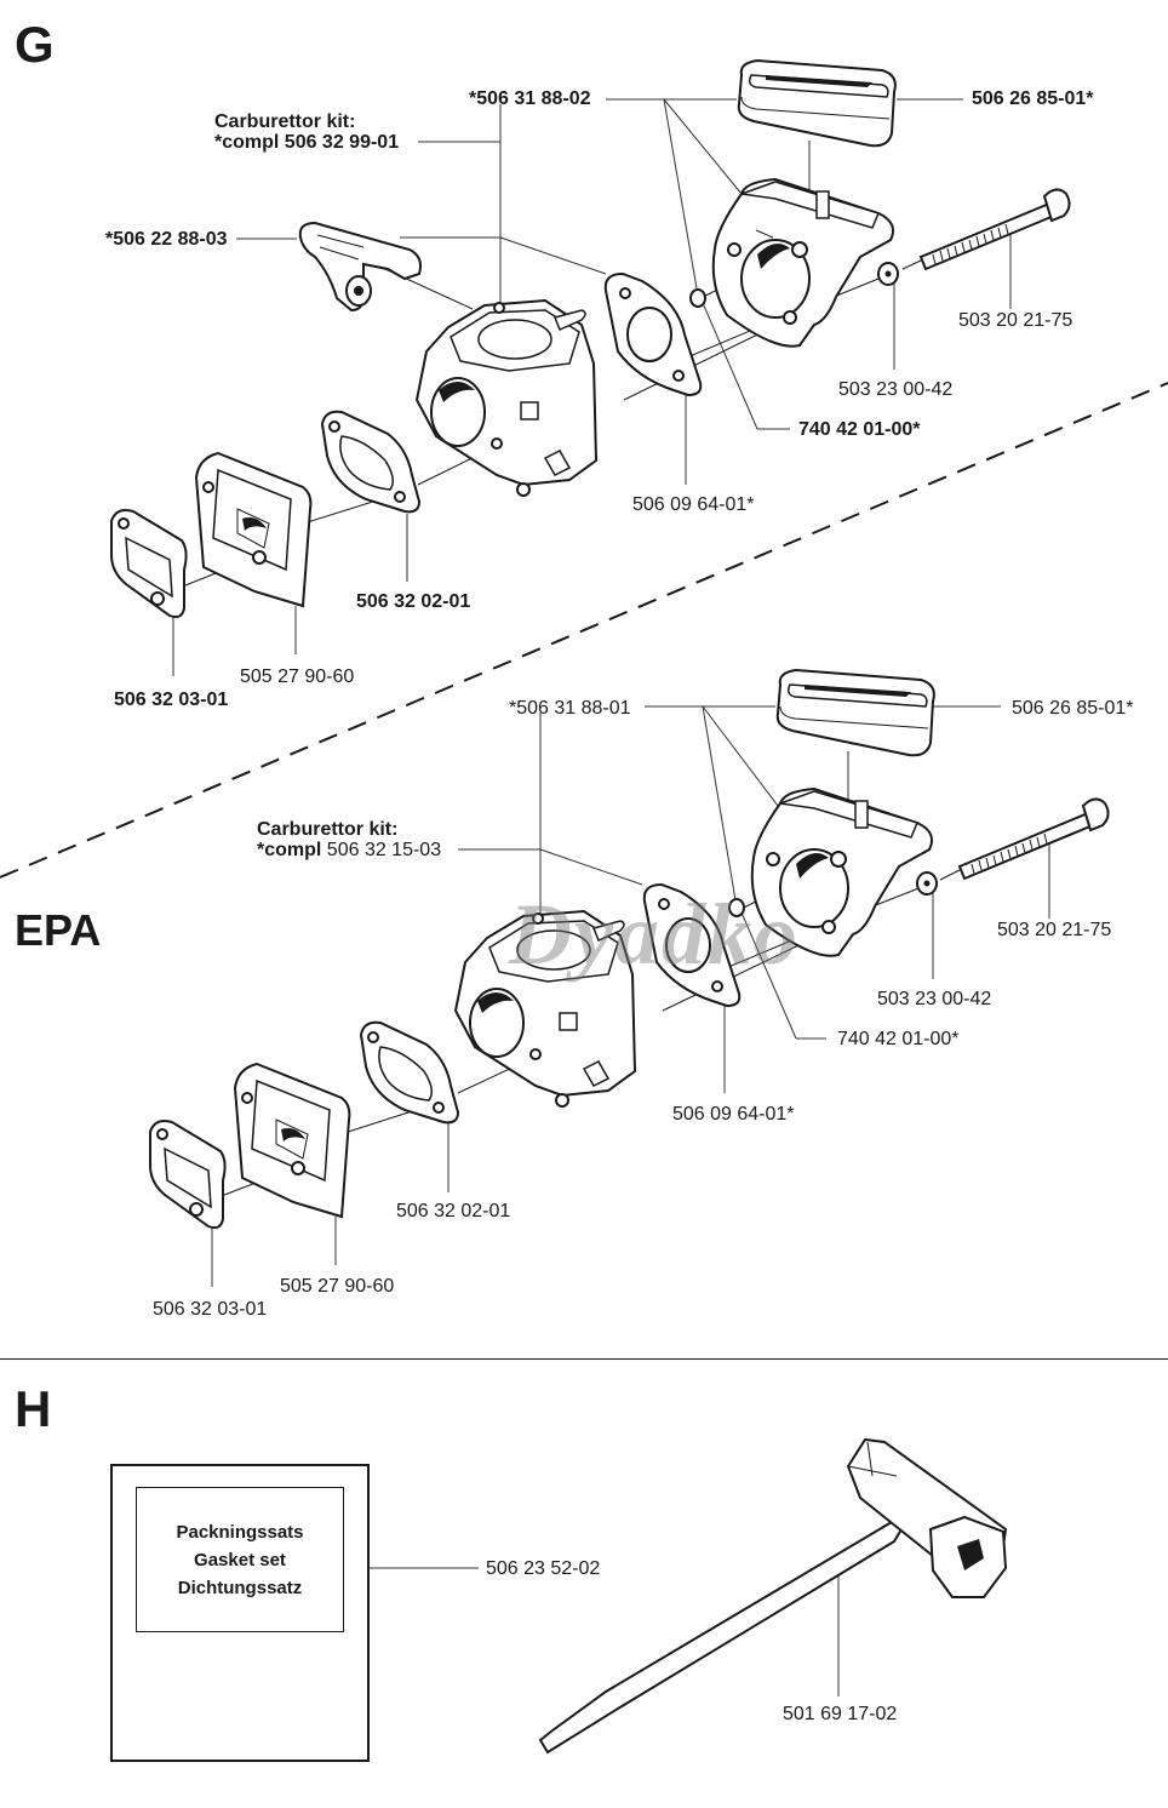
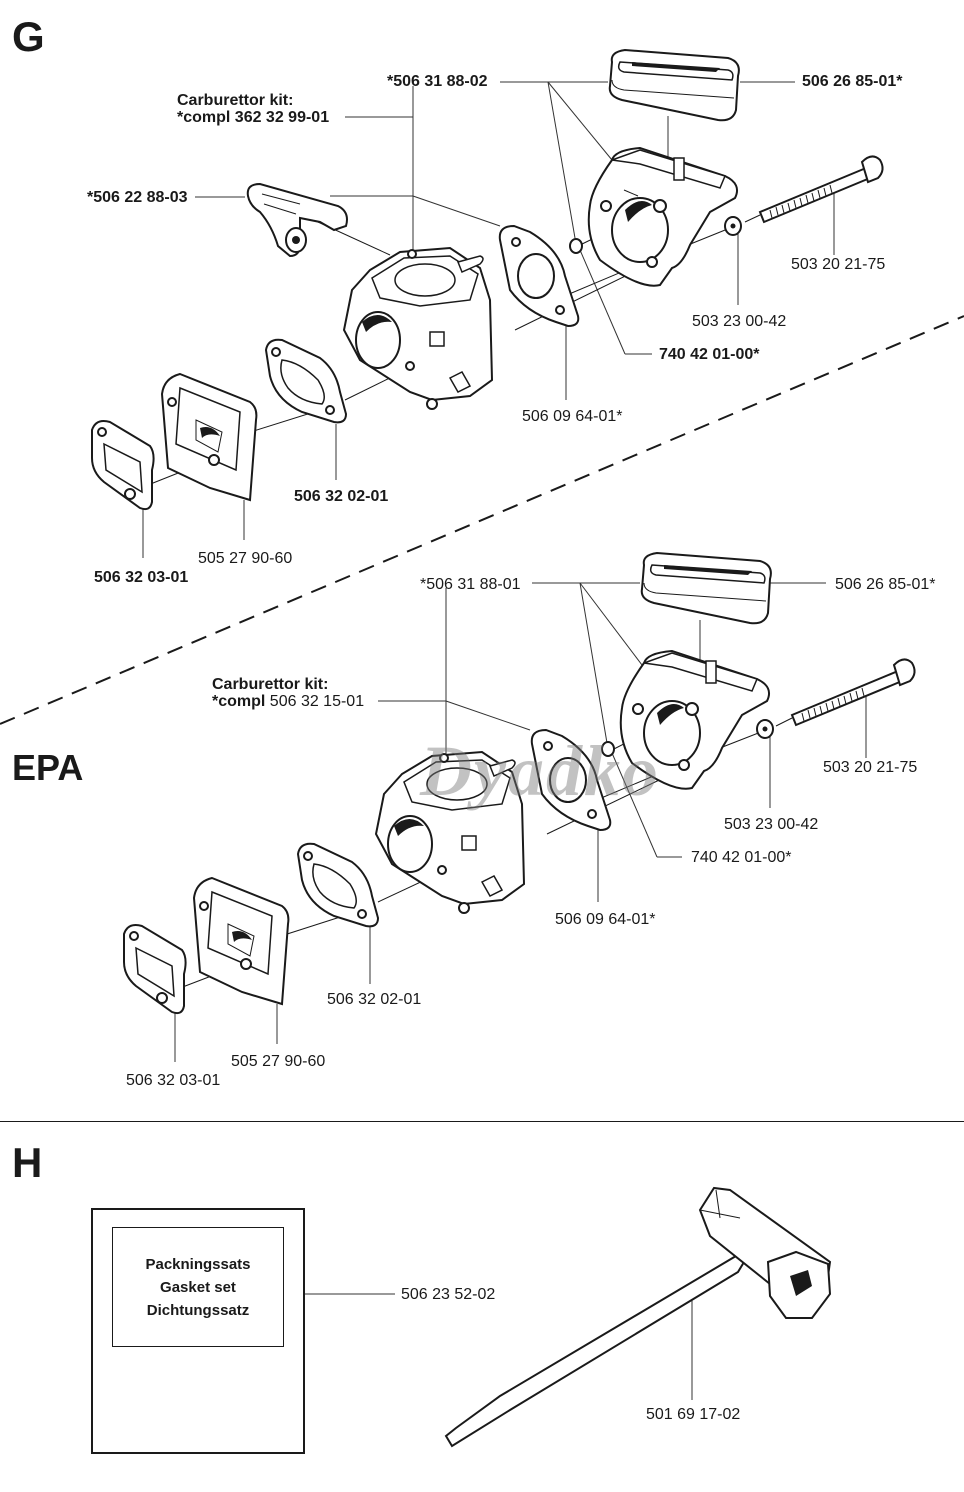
  G
  Carburettor kit:
- *compl 506 32 99-01
+ *compl 362 32 99-01
  *506 31 88-02
  506 26 85-01*
  *506 22 88-03
  503 20 21-75
  503 23 00-42
  740 42 01-00*
  506 09 64-01*
  506 32 02-01
  505 27 90-60
  506 32 03-01
  EPA
  Dyadko
  Carburettor kit:
- *compl 506 32 15-03
+ *compl 506 32 15-01
  *506 31 88-01
  506 26 85-01*
  503 20 21-75
  503 23 00-42
  740 42 01-00*
  506 09 64-01*
  506 32 02-01
  505 27 90-60
  506 32 03-01
  H
  Packningssats
  Gasket set
  Dichtungssatz
  506 23 52-02
  501 69 17-02
